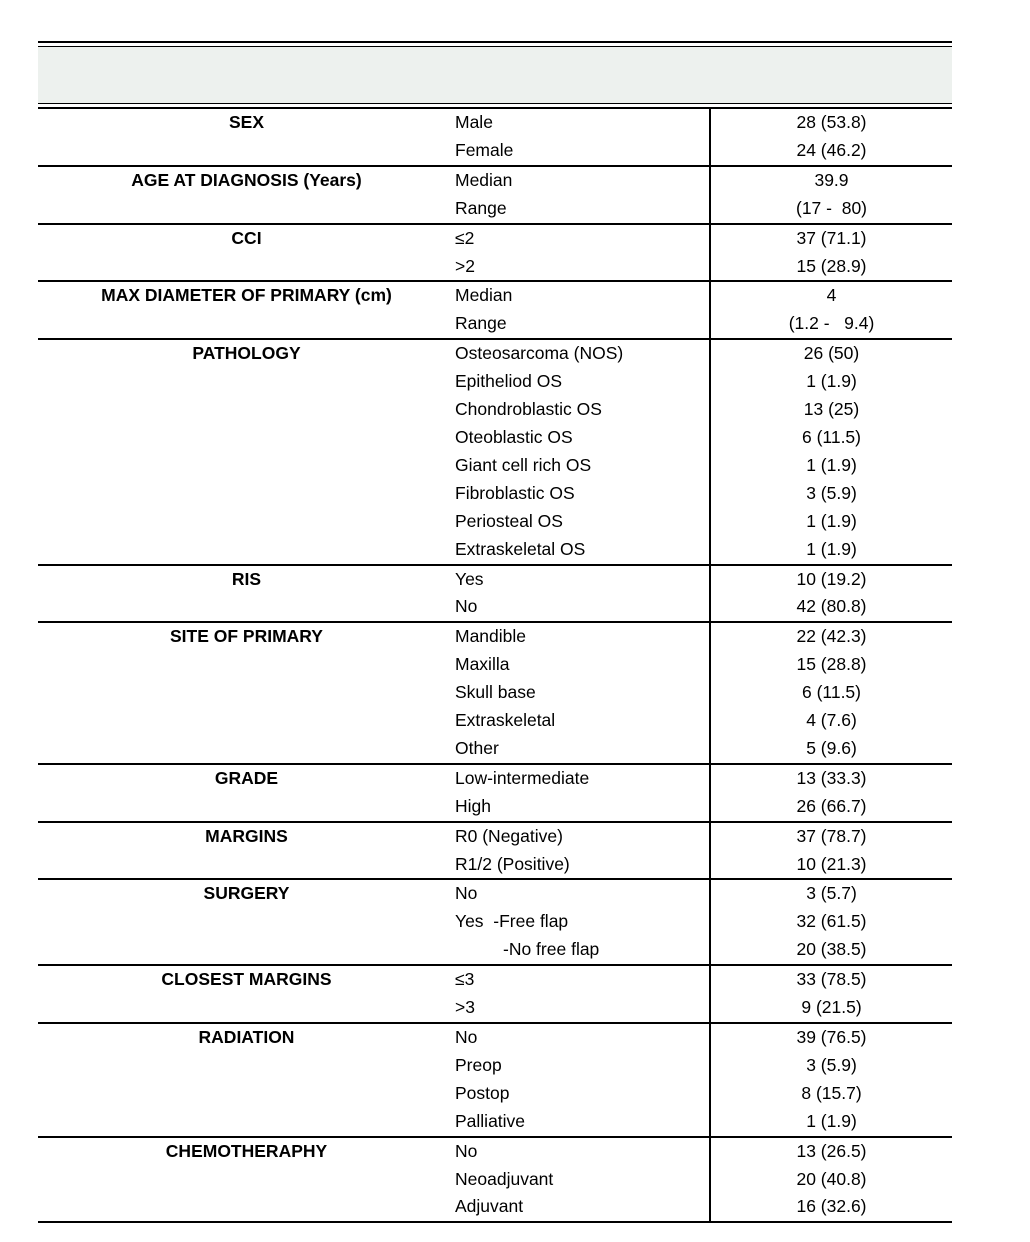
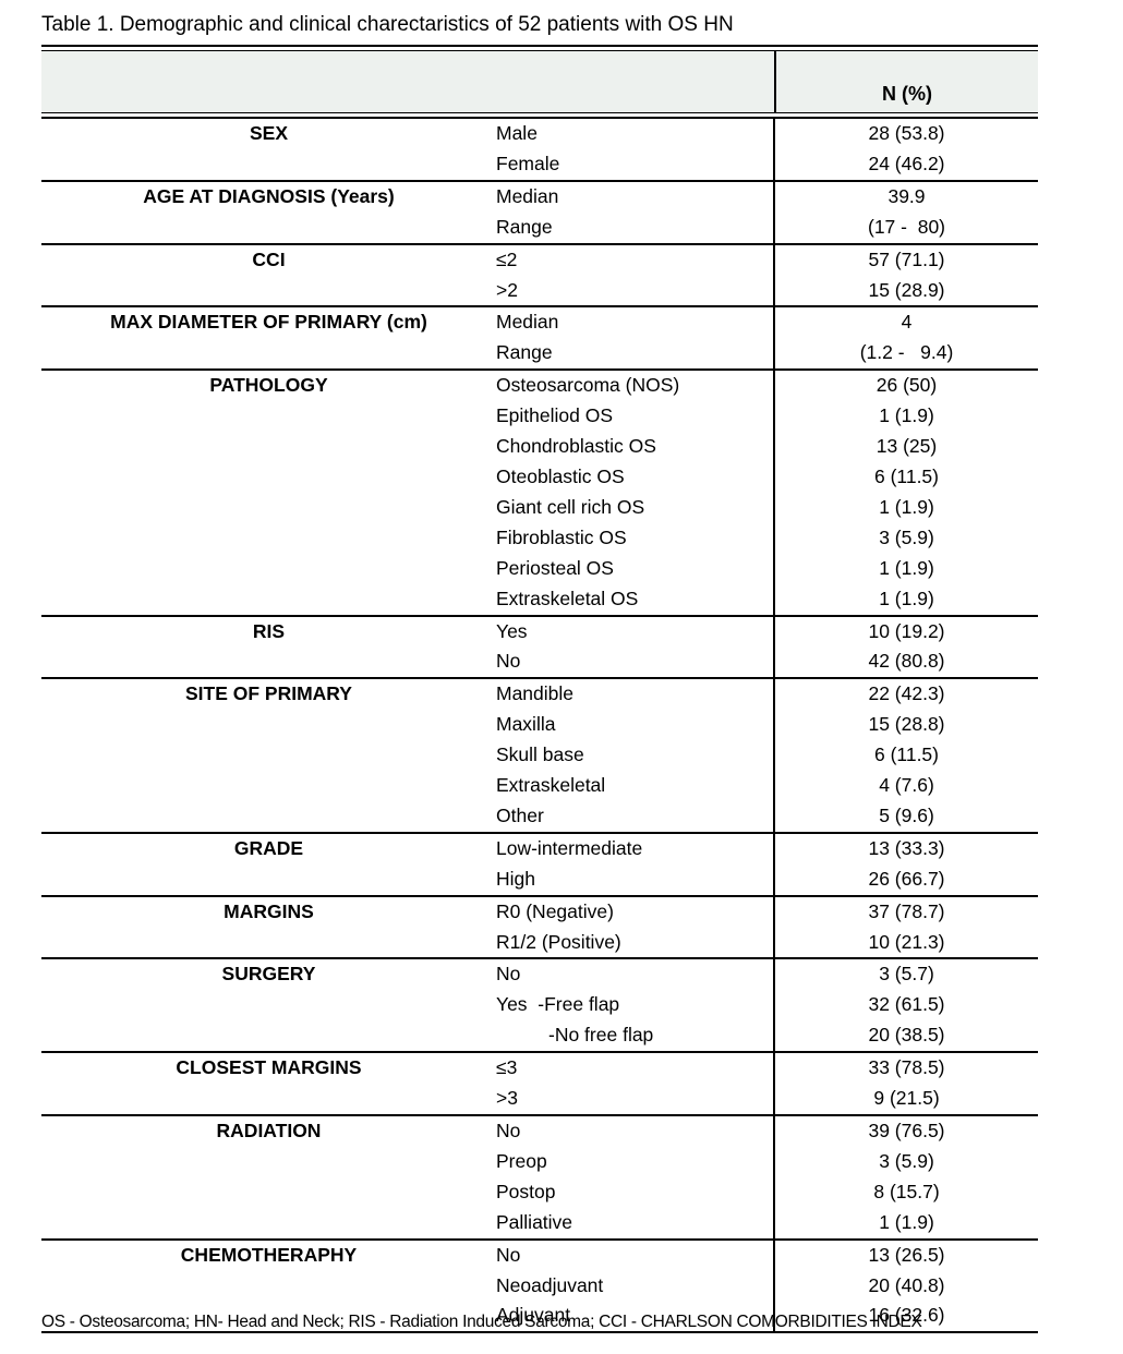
+ Table 1. Demographic and clinical charectaristics of 52 patients with OS HN
+ N (%)
  SEX	Male	28 (53.8)
  Female	24 (46.2)
  AGE AT DIAGNOSIS (Years)	Median	39.9
  Range	(17 - 80)
- CCI	≤2	37 (71.1)
+ CCI	≤2	57 (71.1)
  >2	15 (28.9)
  MAX DIAMETER OF PRIMARY (cm)	Median	4
  Range	(1.2 - 9.4)
  PATHOLOGY	Osteosarcoma (NOS)	26 (50)
  Epitheliod OS	1 (1.9)
  Chondroblastic OS	13 (25)
  Oteoblastic OS	6 (11.5)
  Giant cell rich OS	1 (1.9)
  Fibroblastic OS	3 (5.9)
  Periosteal OS	1 (1.9)
  Extraskeletal OS	1 (1.9)
  RIS	Yes	10 (19.2)
  No	42 (80.8)
  SITE OF PRIMARY	Mandible	22 (42.3)
  Maxilla	15 (28.8)
  Skull base	6 (11.5)
  Extraskeletal	4 (7.6)
  Other	5 (9.6)
  GRADE	Low-intermediate	13 (33.3)
  High	26 (66.7)
  MARGINS	R0 (Negative)	37 (78.7)
  R1/2 (Positive)	10 (21.3)
  SURGERY	No	3 (5.7)
  Yes -Free flap	32 (61.5)
  -No free flap	20 (38.5)
  CLOSEST MARGINS	≤3	33 (78.5)
  >3	9 (21.5)
  RADIATION	No	39 (76.5)
  Preop	3 (5.9)
  Postop	8 (15.7)
  Palliative	1 (1.9)
  CHEMOTHERAPHY	No	13 (26.5)
  Neoadjuvant	20 (40.8)
  Adjuvant	16 (32.6)
+ OS - Osteosarcoma; HN- Head and Neck; RIS - Radiation Induced Sarcoma; CCI - CHARLSON COMORBIDITIES INDEX
